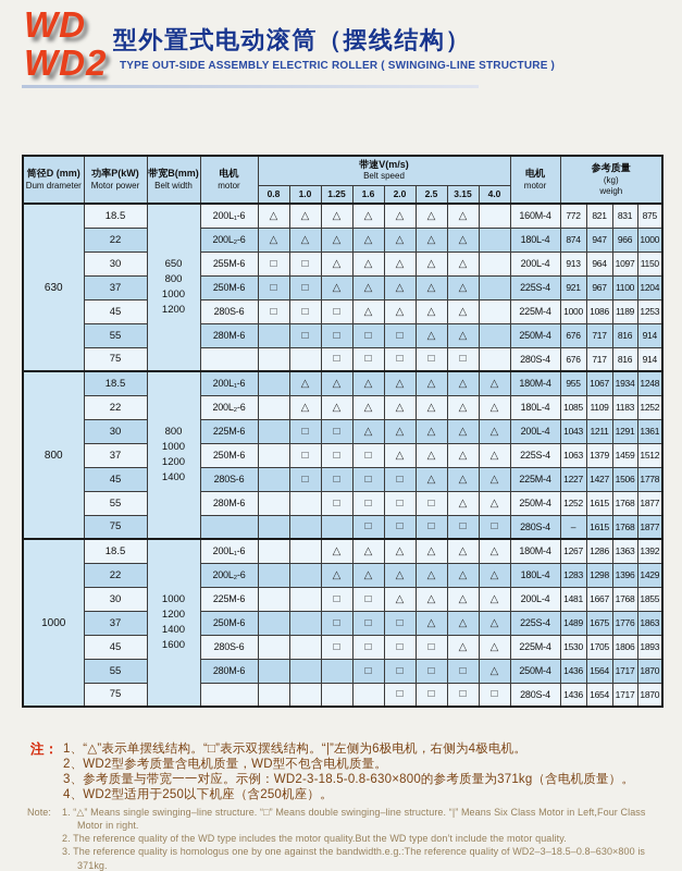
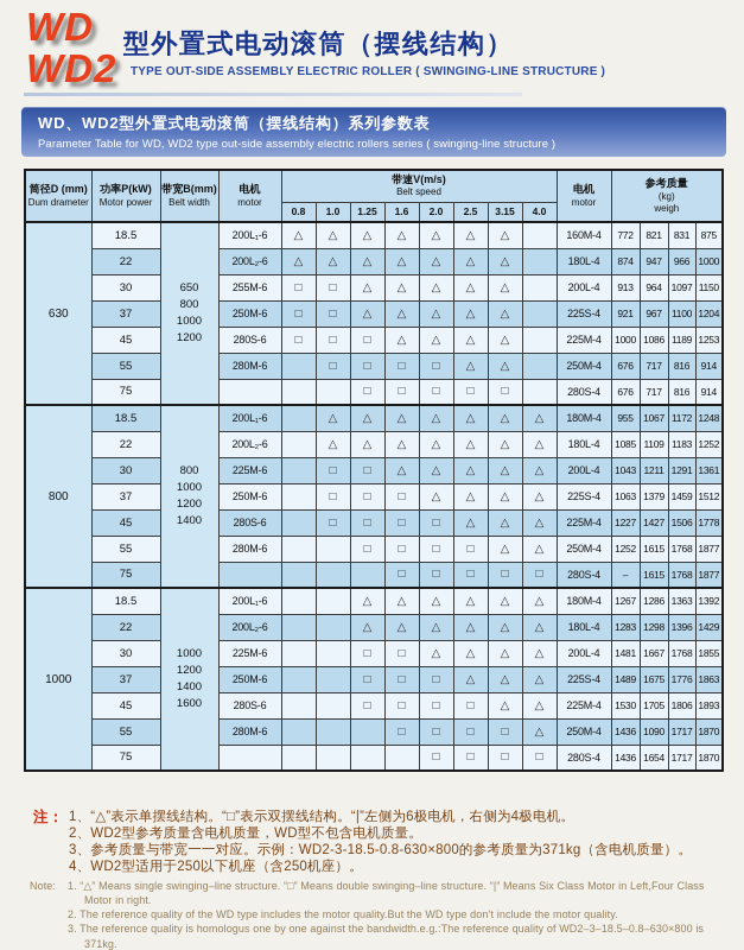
  WD
  WD2
  型外置式电动滚筒（摆线结构）
  TYPE OUT-SIDE ASSEMBLY ELECTRIC ROLLER ( SWINGING-LINE STRUCTURE )
+ WD、WD2型外置式电动滚筒（摆线结构）系列参数表
+ Parameter Table for WD, WD2 type out-side assembly electric rollers series ( swinging-line structure )
  筒径D (mm) Dum drameter	功率P(kW) Motor power	带宽B(mm) Belt width	电机 motor	带速V(m/s) Belt speed	电机 motor	参考质量 (kg) weigh
  0.8	1.0	1.25	1.6	2.0	2.5	3.15	4.0
  630	18.5	650 800 1000 1200	200L₁-6	△	△	△	△	△	△	△		160M-4	772	821	831	875
  22	200L₂-6	△	△	△	△	△	△	△		180L-4	874	947	966	1000
  30	255M-6	□	□	△	△	△	△	△		200L-4	913	964	1097	1150
  37	250M-6	□	□	△	△	△	△	△		225S-4	921	967	1100	1204
  45	280S-6	□	□	□	△	△	△	△		225M-4	1000	1086	1189	1253
  55	280M-6		□	□	□	□	△	△		250M-4	676	717	816	914
  75				□	□	□	□	□		280S-4	676	717	816	914
- 800	18.5	800 1000 1200 1400	200L₁-6		△	△	△	△	△	△	△	180M-4	955	1067	1934	1248
+ 800	18.5	800 1000 1200 1400	200L₁-6		△	△	△	△	△	△	△	180M-4	955	1067	1172	1248
  22	200L₂-6		△	△	△	△	△	△	△	180L-4	1085	1109	1183	1252
  30	225M-6		□	□	△	△	△	△	△	200L-4	1043	1211	1291	1361
  37	250M-6		□	□	□	△	△	△	△	225S-4	1063	1379	1459	1512
  45	280S-6		□	□	□	□	△	△	△	225M-4	1227	1427	1506	1778
  55	280M-6			□	□	□	□	△	△	250M-4	1252	1615	1768	1877
  75					□	□	□	□	□	280S-4	–	1615	1768	1877
  1000	18.5	1000 1200 1400 1600	200L₁-6			△	△	△	△	△	△	180M-4	1267	1286	1363	1392
  22	200L₂-6			△	△	△	△	△	△	180L-4	1283	1298	1396	1429
  30	225M-6			□	□	△	△	△	△	200L-4	1481	1667	1768	1855
  37	250M-6			□	□	□	△	△	△	225S-4	1489	1675	1776	1863
  45	280S-6			□	□	□	□	△	△	225M-4	1530	1705	1806	1893
- 55	280M-6				□	□	□	□	△	250M-4	1436	1564	1717	1870
+ 55	280M-6				□	□	□	□	△	250M-4	1436	1090	1717	1870
  75						□	□	□	□	280S-4	1436	1654	1717	1870
  注：
  1、“△”表示单摆线结构。“□”表示双摆线结构。“|”左侧为6极电机，右侧为4极电机。
  2、WD2型参考质量含电机质量，WD型不包含电机质量。
  3、参考质量与带宽一一对应。示例：WD2-3-18.5-0.8-630×800的参考质量为371kg（含电机质量）。
  4、WD2型适用于250以下机座（含250机座）。
  Note:
  1. “△” Means single swinging–line structure. “□” Means double swinging–line structure. “|” Means Six Class Motor in Left,Four Class Motor in right.
  2. The reference quality of the WD type includes the motor quality.But the WD type don’t include the motor quality.
  3. The reference quality is homologus one by one against the bandwidth.e.g.:The reference quality of WD2–3–18.5–0.8–630×800 is 371kg.
